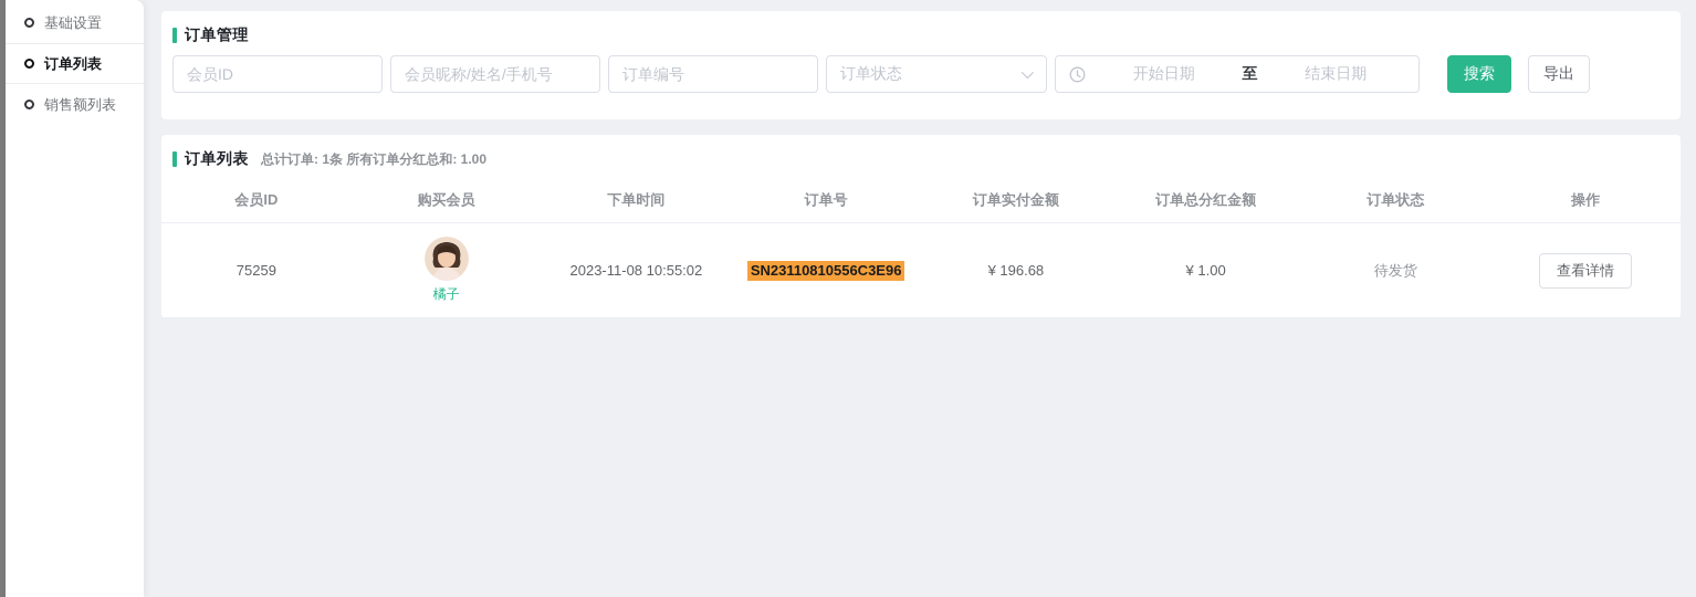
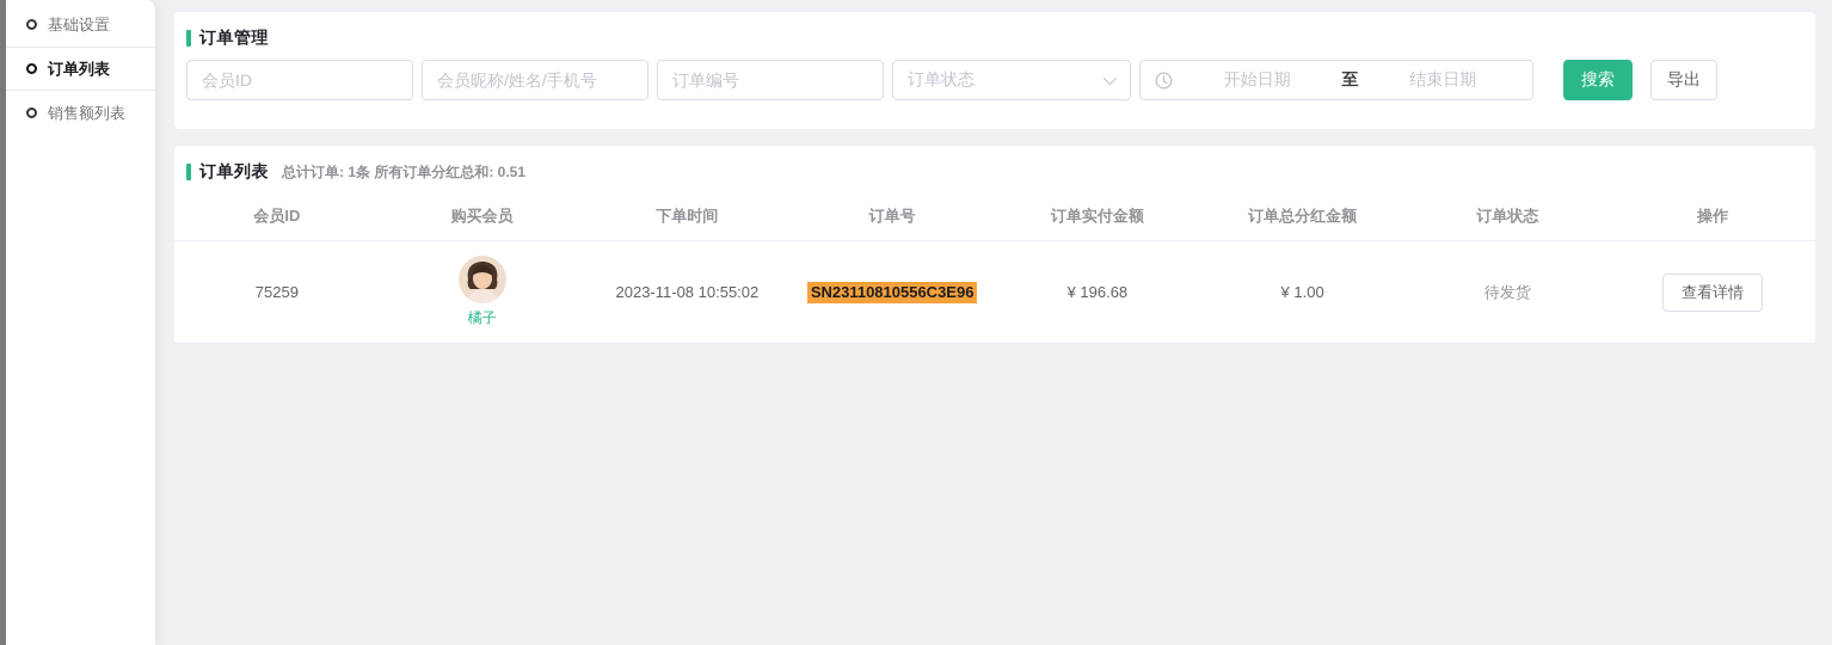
  基础设置
  订单列表
  销售额列表
  订单管理
  会员ID
  会员昵称/姓名/手机号
  订单编号
  订单状态
  开始日期
  至
  结束日期
  搜索
  导出
  订单列表
- 总计订单: 1条 所有订单分红总和: 1.00
+ 总计订单: 1条 所有订单分红总和: 0.51
  会员ID
  购买会员
  下单时间
  订单号
  订单实付金额
  订单总分红金额
  订单状态
  操作
  75259
  橘子
  2023-11-08 10:55:02
  SN23110810556C3E96
  ¥ 196.68
  ¥ 1.00
  待发货
  查看详情
